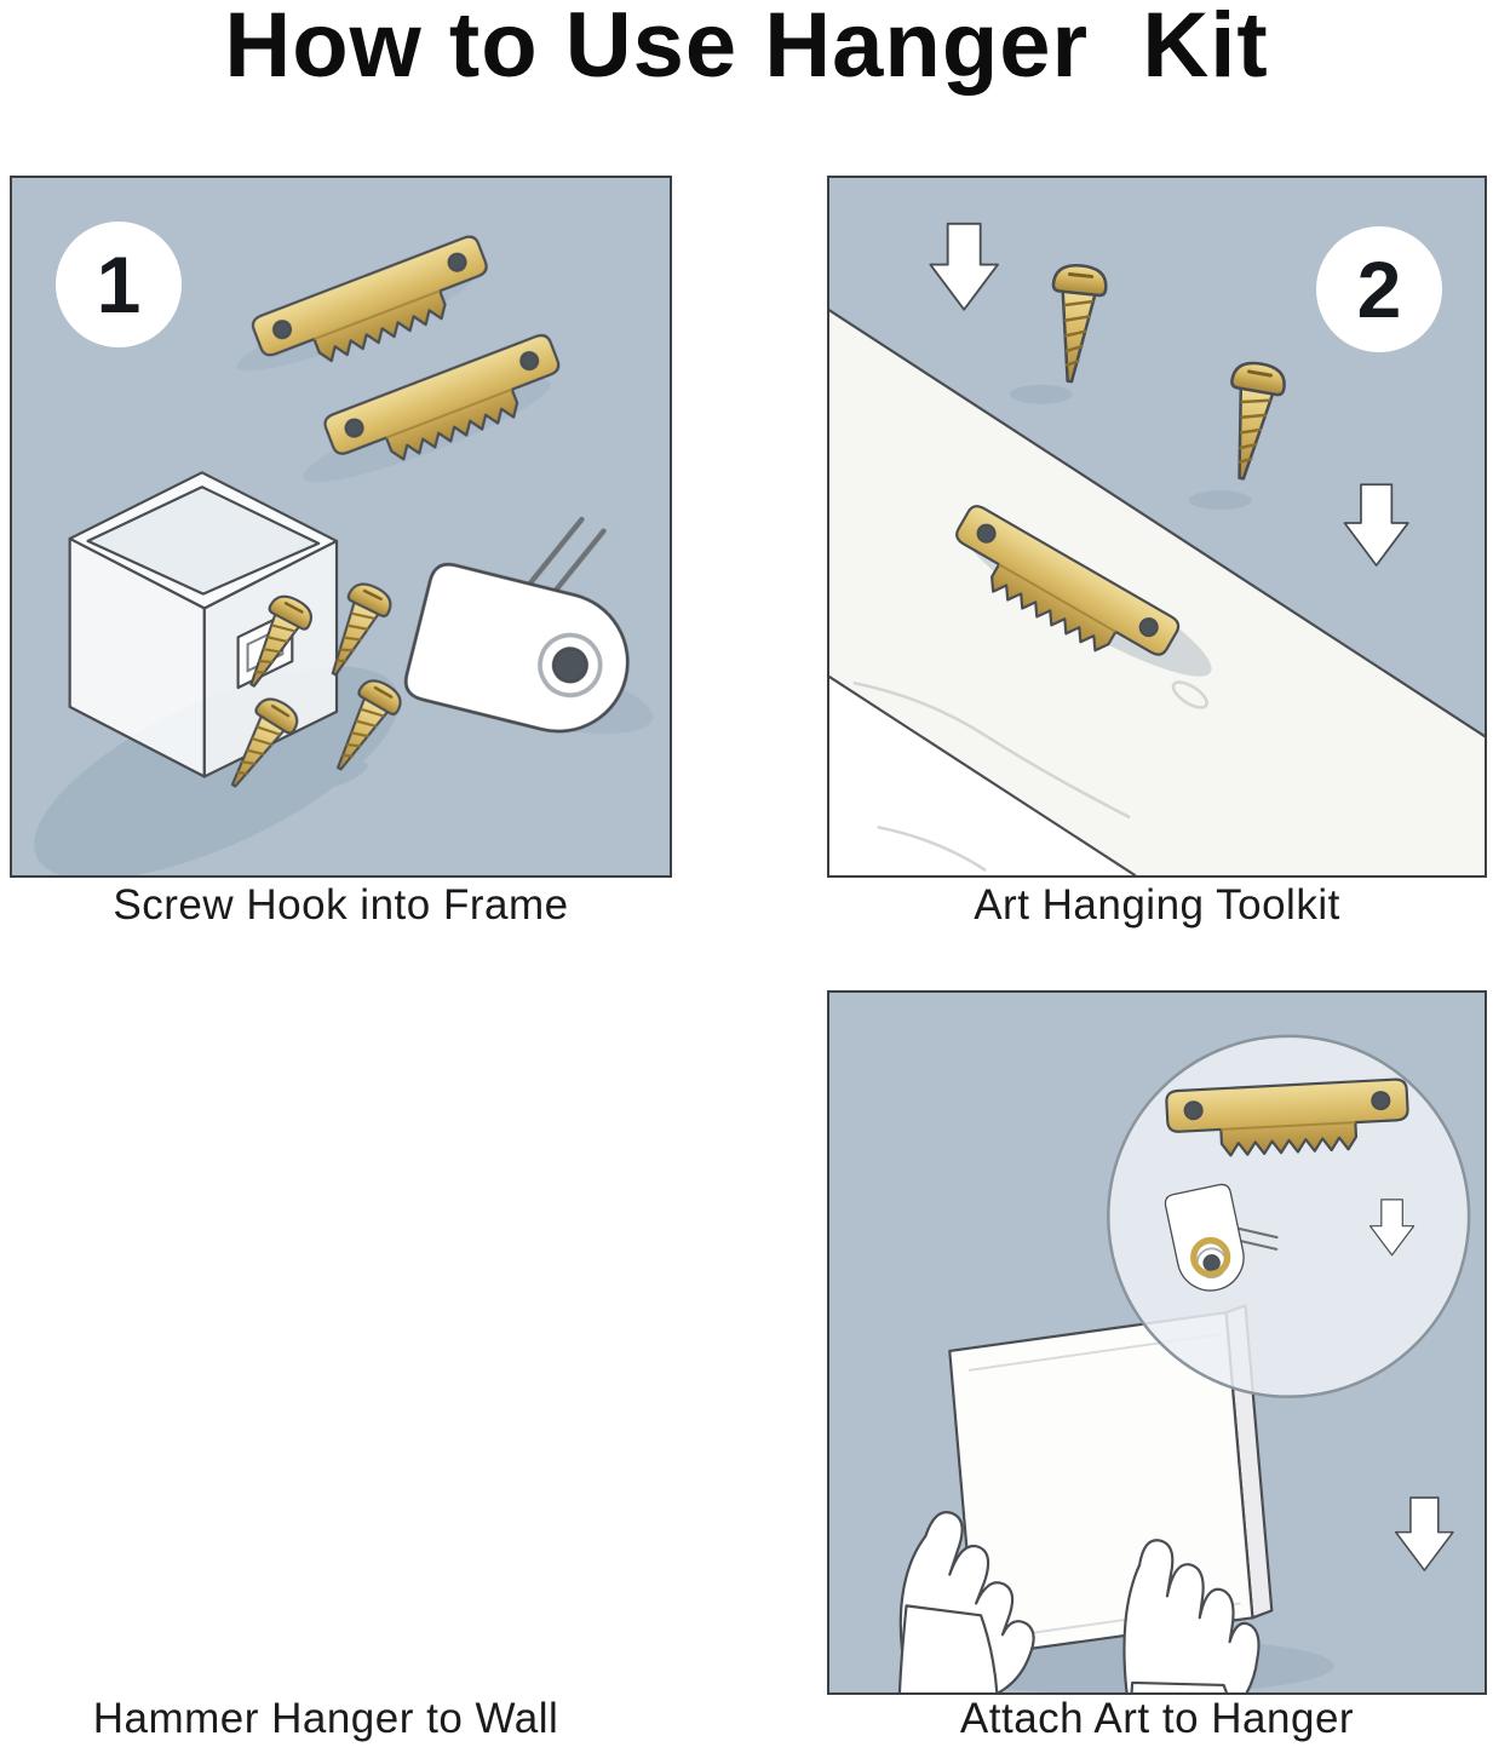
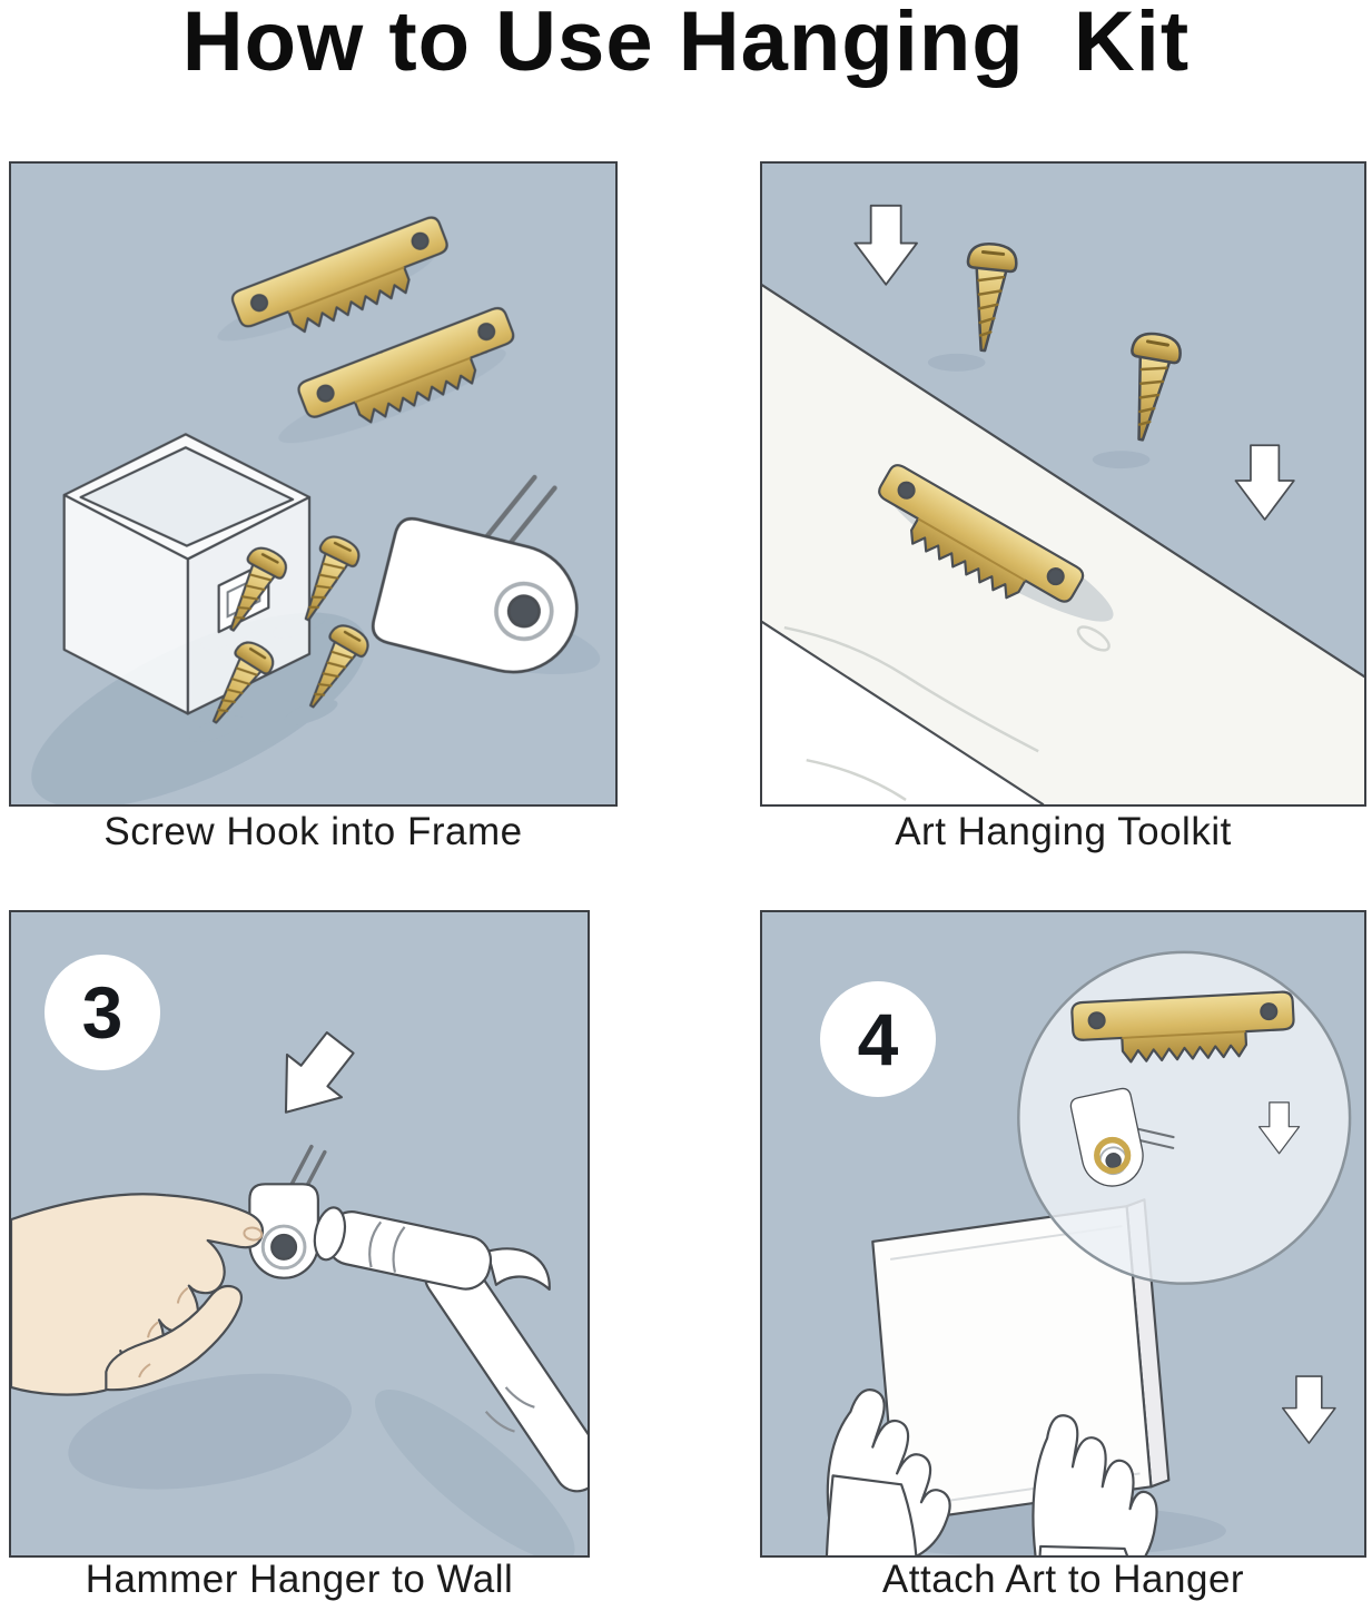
- How to Use Hanger Kit
+ How to Use Hanging Kit
- 1
  Screw Hook into Frame
- 2
  Art Hanging Toolkit
+ 3
  Hammer Hanger to Wall
+ 4
  Attach Art to Hanger
